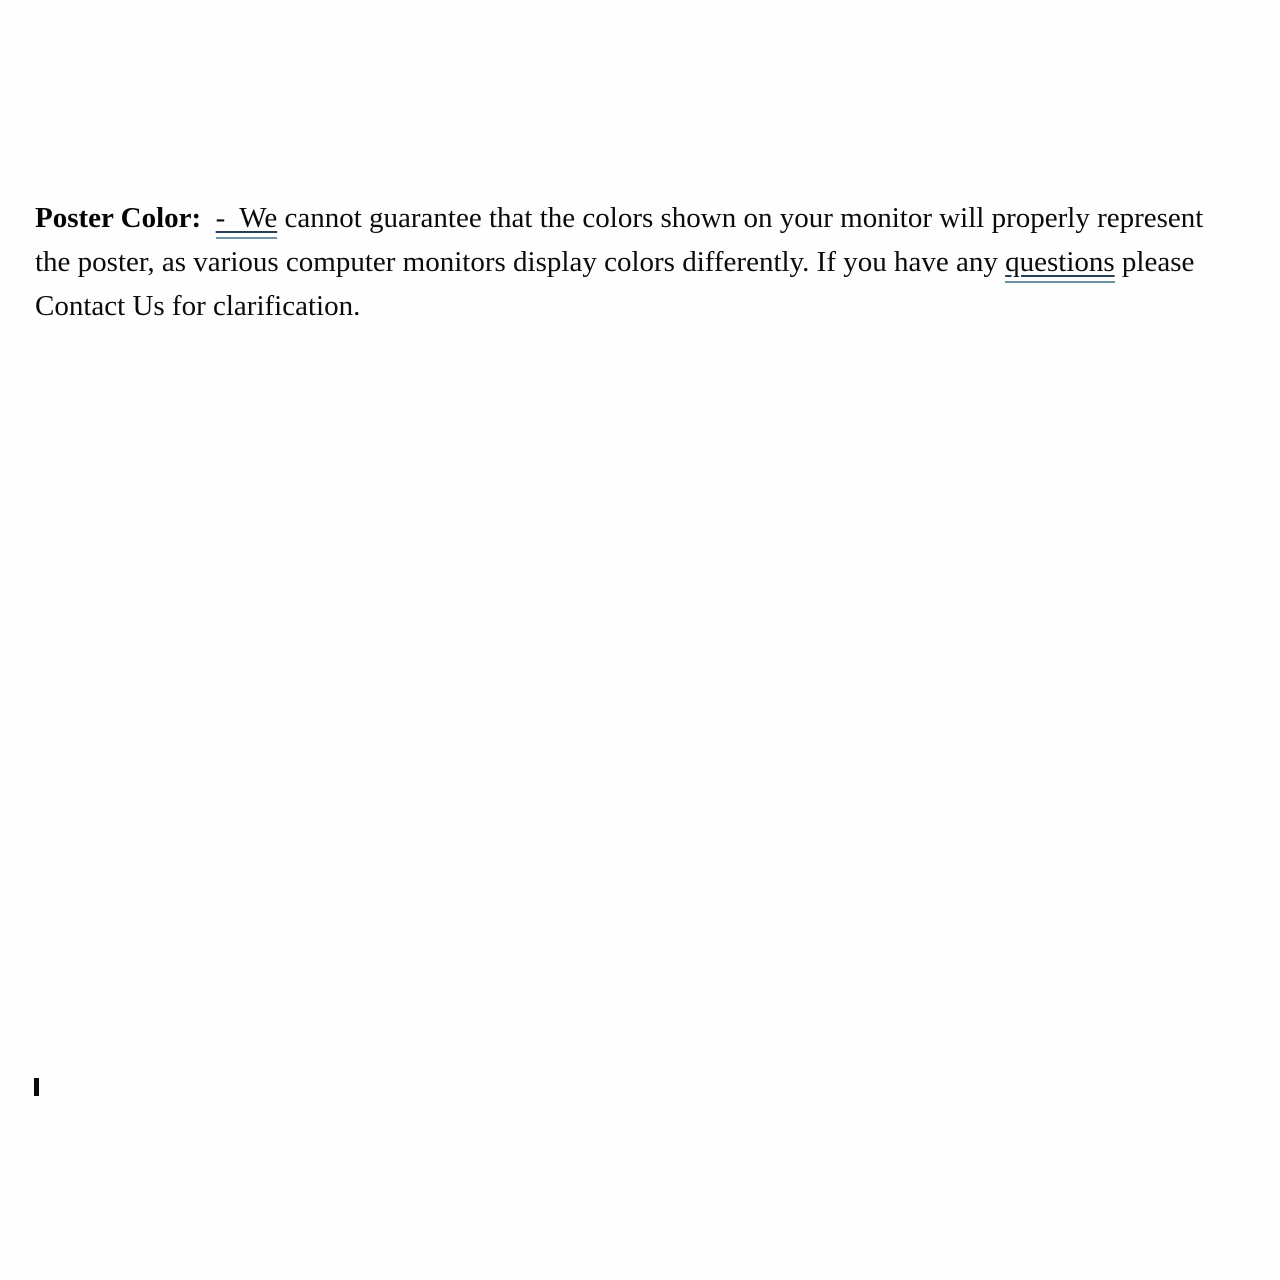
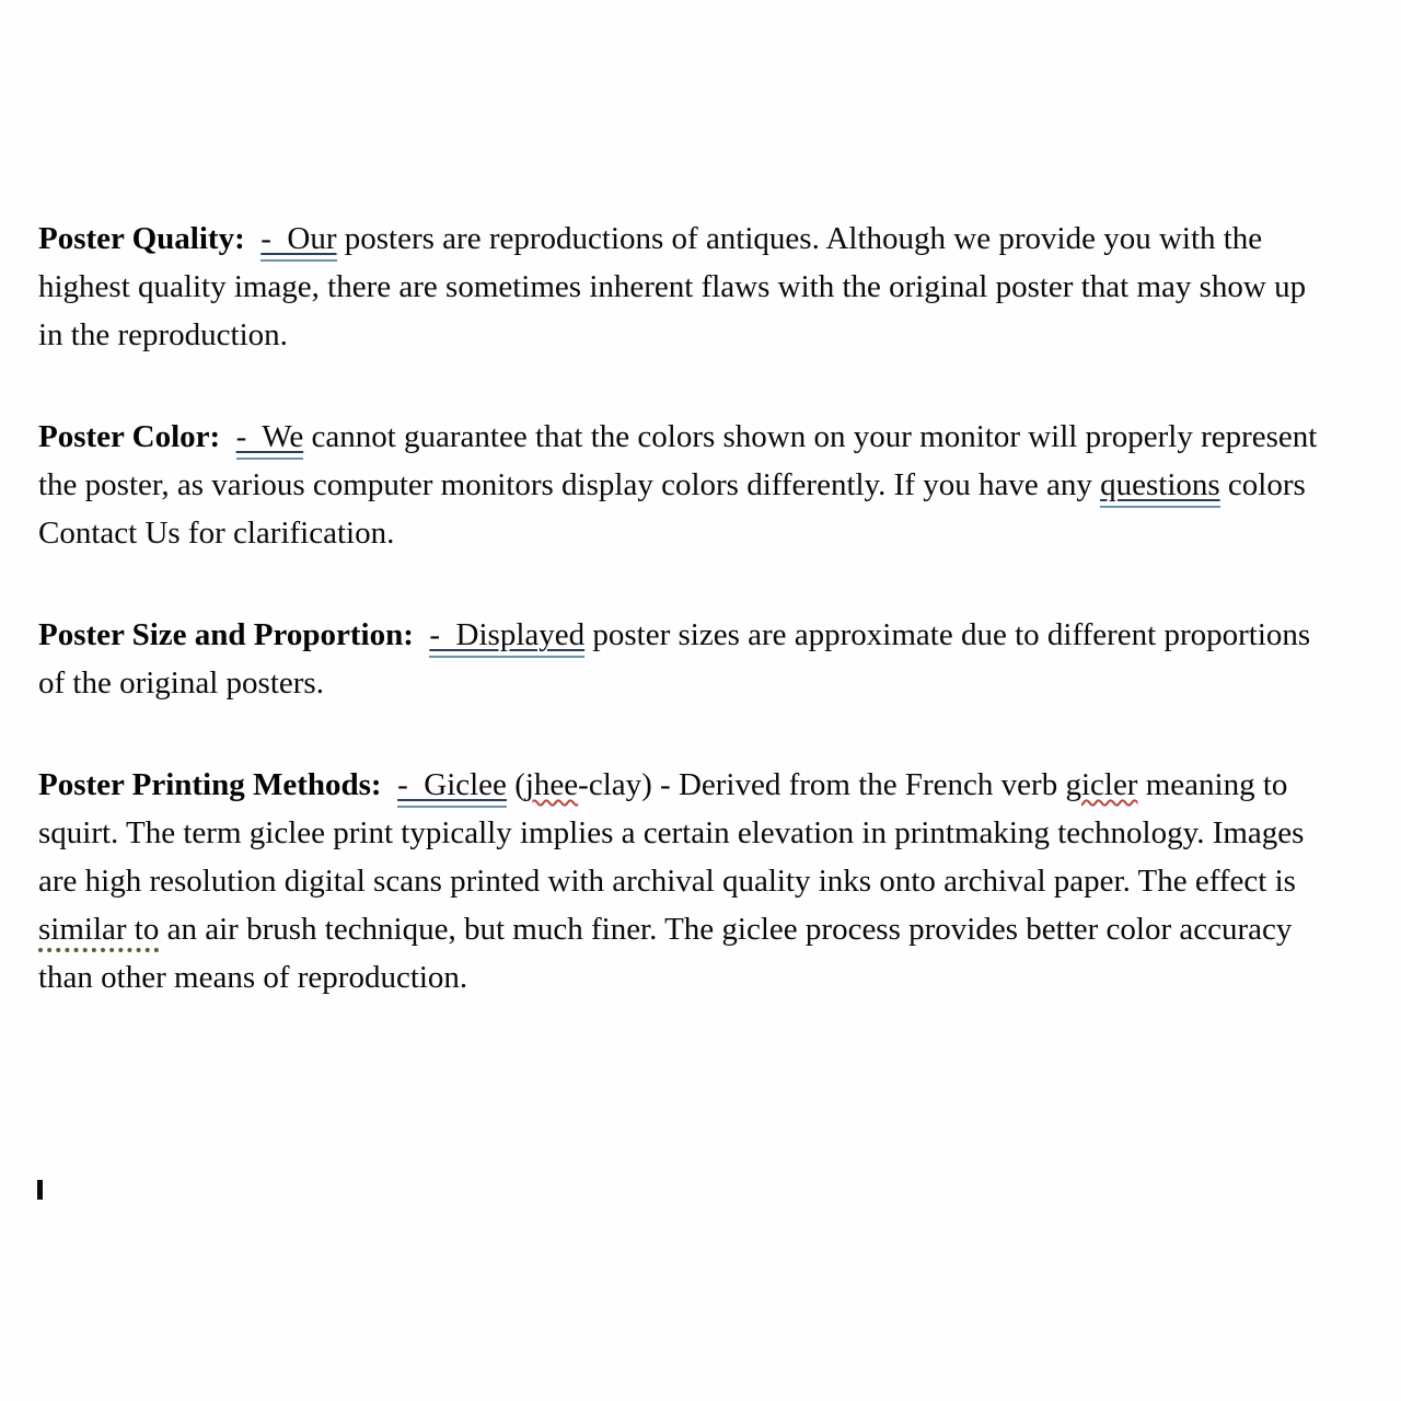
+ Poster Quality: - Our posters are reproductions of antiques. Although we provide you with the highest quality image, there are sometimes inherent flaws with the original poster that may show up in the reproduction.
- Poster Color: - We cannot guarantee that the colors shown on your monitor will properly represent the poster, as various computer monitors display colors differently. If you have any questions please Contact Us for clarification.
+ Poster Color: - We cannot guarantee that the colors shown on your monitor will properly represent the poster, as various computer monitors display colors differently. If you have any questions colors Contact Us for clarification.
+ Poster Size and Proportion: - Displayed poster sizes are approximate due to different proportions of the original posters.
+ Poster Printing Methods: - Giclee (jhee-clay) - Derived from the French verb gicler meaning to squirt. The term giclee print typically implies a certain elevation in printmaking technology. Images are high resolution digital scans printed with archival quality inks onto archival paper. The effect is similar to an air brush technique, but much finer. The giclee process provides better color accuracy than other means of reproduction.
